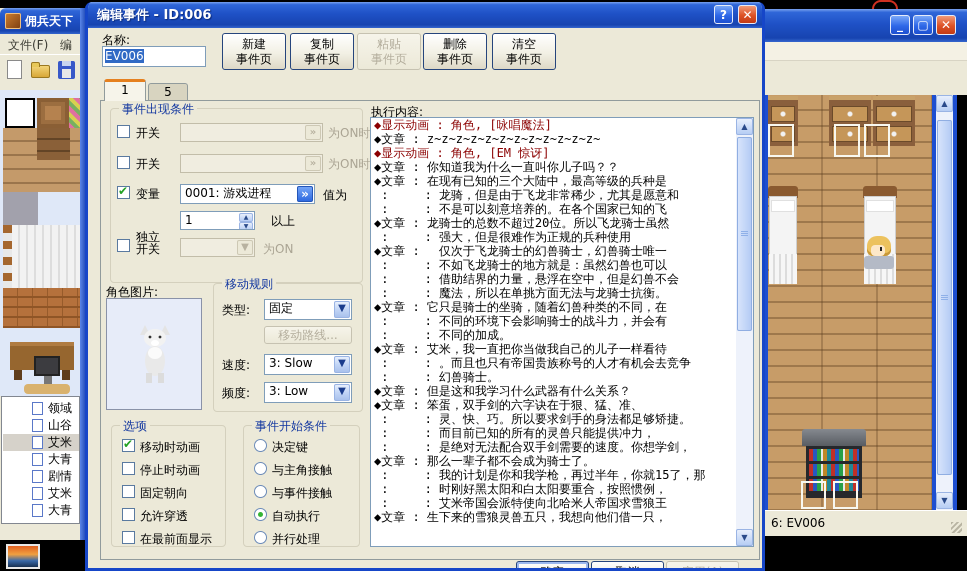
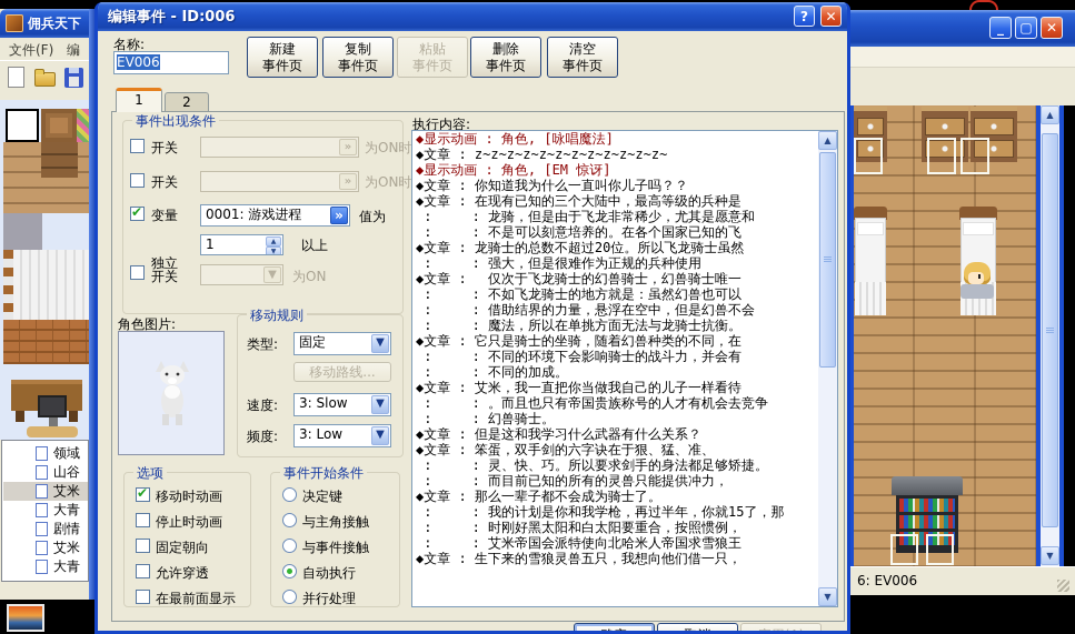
  佣兵天下
  文件(F)
  领域
  山谷
  艾米
  大青
  剧情
  艾米
  大青
  _
  ▢
  ✕
  ▲
  ▼
  6: EV006
  编辑事件 - ID:006
  ?
  ✕
  名称:
  EV006
  新建
  事件页
  复制
  事件页
  粘贴
  事件页
  删除
  事件页
  清空
  事件页
  1
- 5
+ 2
  事件出现条件
  开关
  »
  为ON时
  开关
  »
  为ON时
  变量
  0001: 游戏进程
  »
  值为
  1
  以上
  独立
  开关
  ▼
  为ON
  角色图片:
  移动规则
  类型:
  固定
  ▼
  移动路线...
  速度:
  3: Slow
  ▼
  频度:
  3: Low
  ▼
  选项
  移动时动画
  停止时动画
  固定朝向
  允许穿透
  在最前面显示
  事件开始条件
  决定键
  与主角接触
  与事件接触
  自动执行
  并行处理
  执行内容:
  ◆显示动画 : 角色, [咏唱魔法]
  ◆文章 : z~z~z~z~z~z~z~z~z~z~z~z~
  ◆显示动画 : 角色, [EM 惊讶]
  ◆文章 : 你知道我为什么一直叫你儿子吗？？
  ◆文章 : 在现有已知的三个大陆中，最高等级的兵种是
  : : 龙骑，但是由于飞龙非常稀少，尤其是愿意和
  : : 不是可以刻意培养的。在各个国家已知的飞
  ◆文章 : 龙骑士的总数不超过20位。所以飞龙骑士虽然
  : : 强大，但是很难作为正规的兵种使用
  ◆文章 : 仅次于飞龙骑士的幻兽骑士，幻兽骑士唯一
  : : 不如飞龙骑士的地方就是：虽然幻兽也可以
  : : 借助结界的力量，悬浮在空中，但是幻兽不会
  : : 魔法，所以在单挑方面无法与龙骑士抗衡。
  ◆文章 : 它只是骑士的坐骑，随着幻兽种类的不同，在
  : : 不同的环境下会影响骑士的战斗力，并会有
  : : 不同的加成。
  ◆文章 : 艾米，我一直把你当做我自己的儿子一样看待
  : : 。而且也只有帝国贵族称号的人才有机会去竞争
  : : 幻兽骑士。
  ◆文章 : 但是这和我学习什么武器有什么关系？
  ◆文章 : 笨蛋，双手剑的六字诀在于狠、猛、准、
  : : 灵、快、巧。所以要求剑手的身法都足够矫捷。
  : : 而目前已知的所有的灵兽只能提供冲力，
- : : 是绝对无法配合双手剑需要的速度。你想学剑，
  ◆文章 : 那么一辈子都不会成为骑士了。
  : : 我的计划是你和我学枪，再过半年，你就15了，那
  : : 时刚好黑太阳和白太阳要重合，按照惯例，
  : : 艾米帝国会派特使向北哈米人帝国求雪狼王
  ◆文章 : 生下来的雪狼灵兽五只，我想向他们借一只，
  ▲
  ▼
